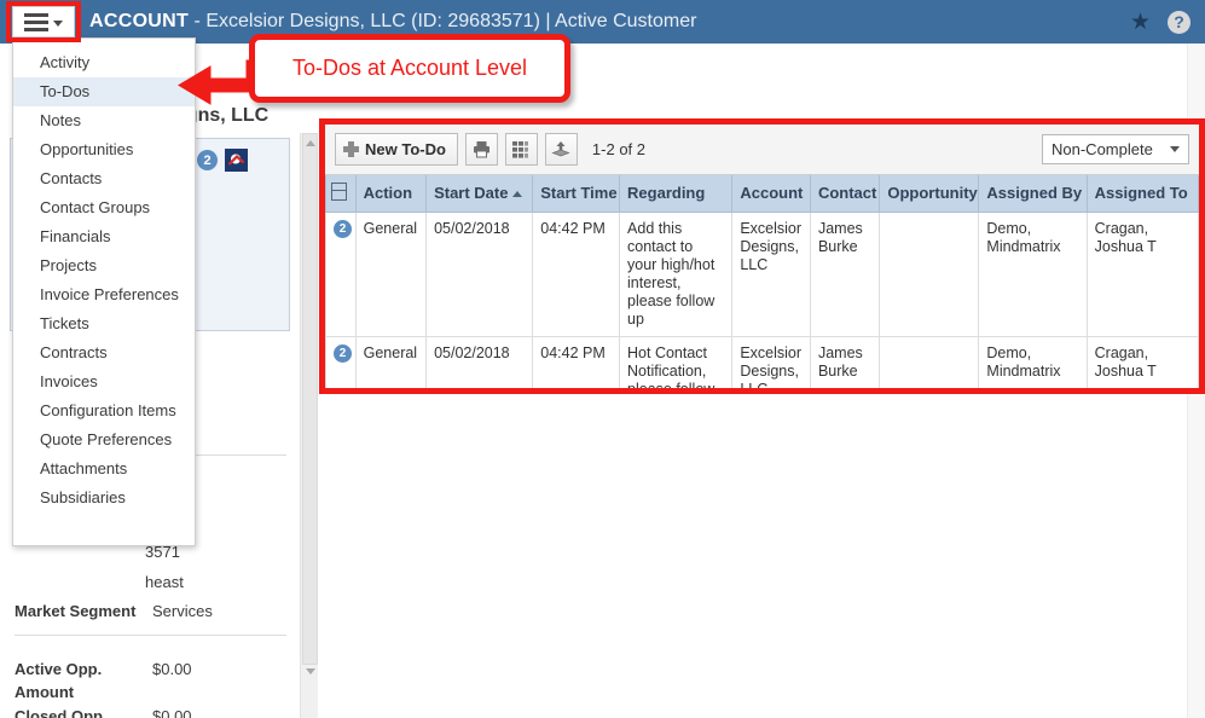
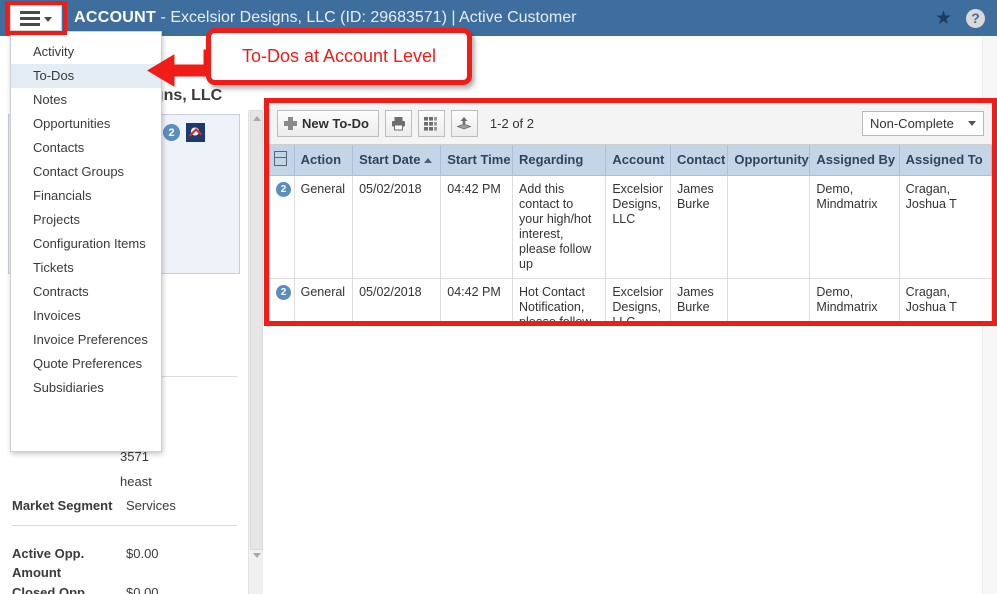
  2
  3571
  heast
  Market Segment
  Services
  Active Opp. Amount
  $0.00
  $0.00
  New To-Do
  1-2 of 2
  Non-Complete
  	Action	Start Date	Start Time	Regarding	Account	Contact	Opportunity	Assigned By	Assigned To
  2	General	05/02/2018	04:42 PM	Add this contact to your high/hot interest, please follow up	Excelsior Designs, LLC	James Burke		Demo, Mindmatrix	Cragan, Joshua T
  2	General	05/02/2018	04:42 PM	Hot Contact Notification,	Excelsior Designs,	James Burke		Demo, Mindmatrix	Cragan, Joshua T
  ACCOUNT - Excelsior Designs, LLC (ID: 29683571) | Active Customer
  ★
  ?
  Activity
  To-Dos
  Notes
  Opportunities
  Contacts
  Contact Groups
  Financials
  Projects
- Invoice Preferences
+ Configuration Items
  Tickets
  Contracts
  Invoices
- Configuration Items
+ Invoice Preferences
  Quote Preferences
- Attachments
  Subsidiaries
  To-Dos at Account Level
